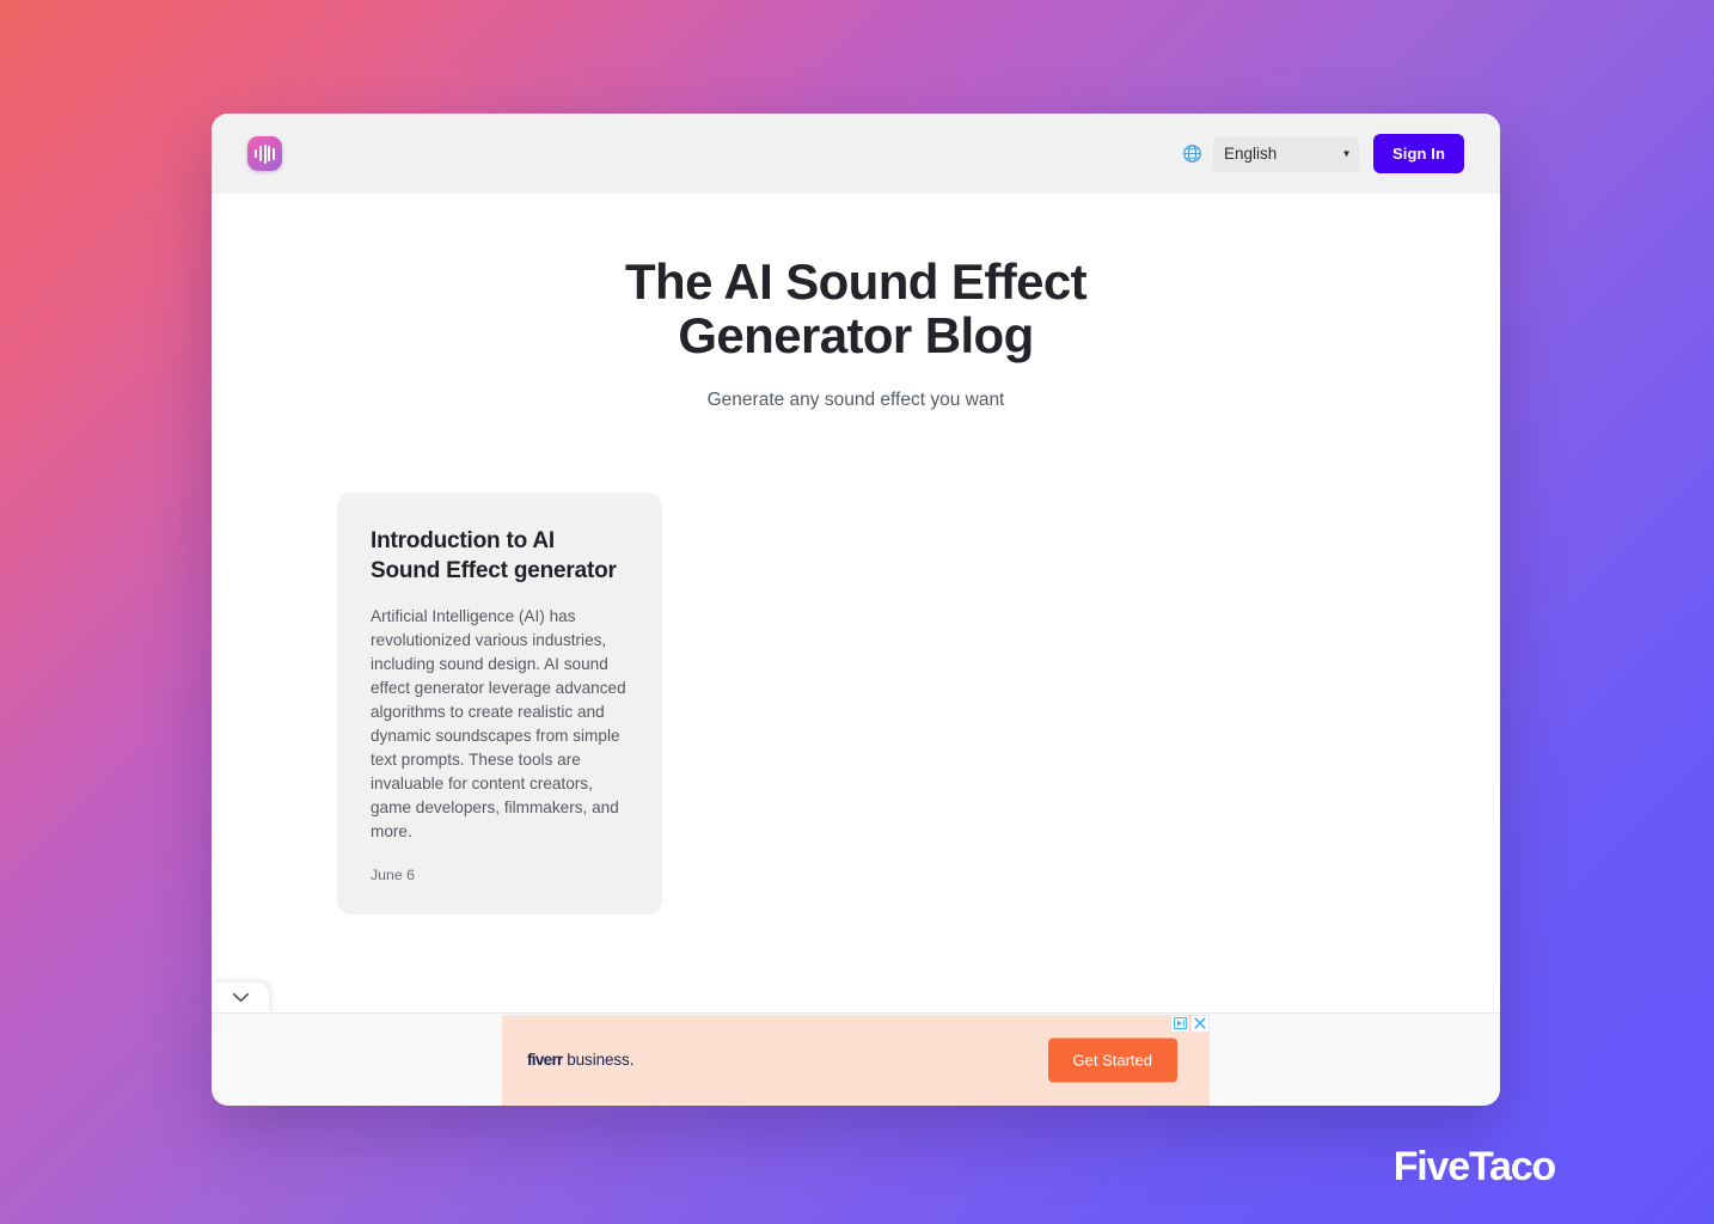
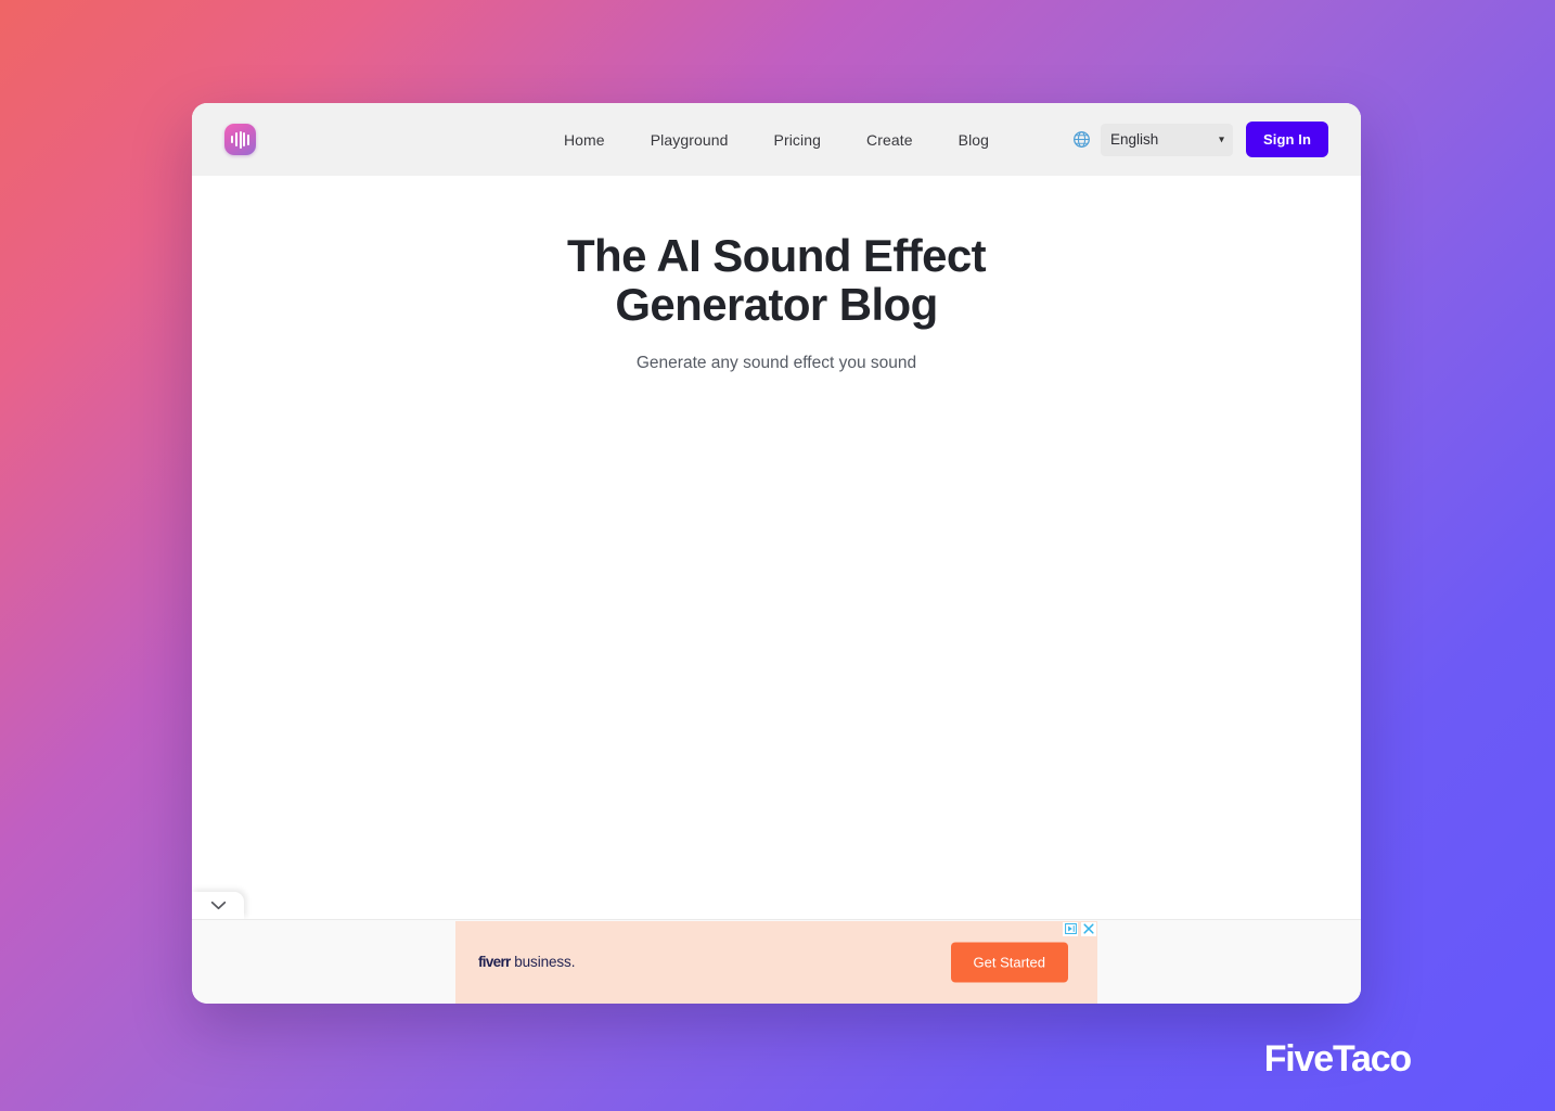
+ Home
+ Playground
+ Pricing
+ Create
+ Blog
  English
  ▾
  Sign In
  The AI Sound Effect
  Generator Blog
- Generate any sound effect you want
+ Generate any sound effect you sound
- Introduction to AI Sound Effect generator
- Artificial Intelligence (AI) has revolutionized various industries, including sound design. AI sound effect generator leverage advanced algorithms to create realistic and dynamic soundscapes from simple text prompts. These tools are invaluable for content creators, game developers, filmmakers, and more.
- June 6
  fiverr business.
  Get Started
  FiveTaco
